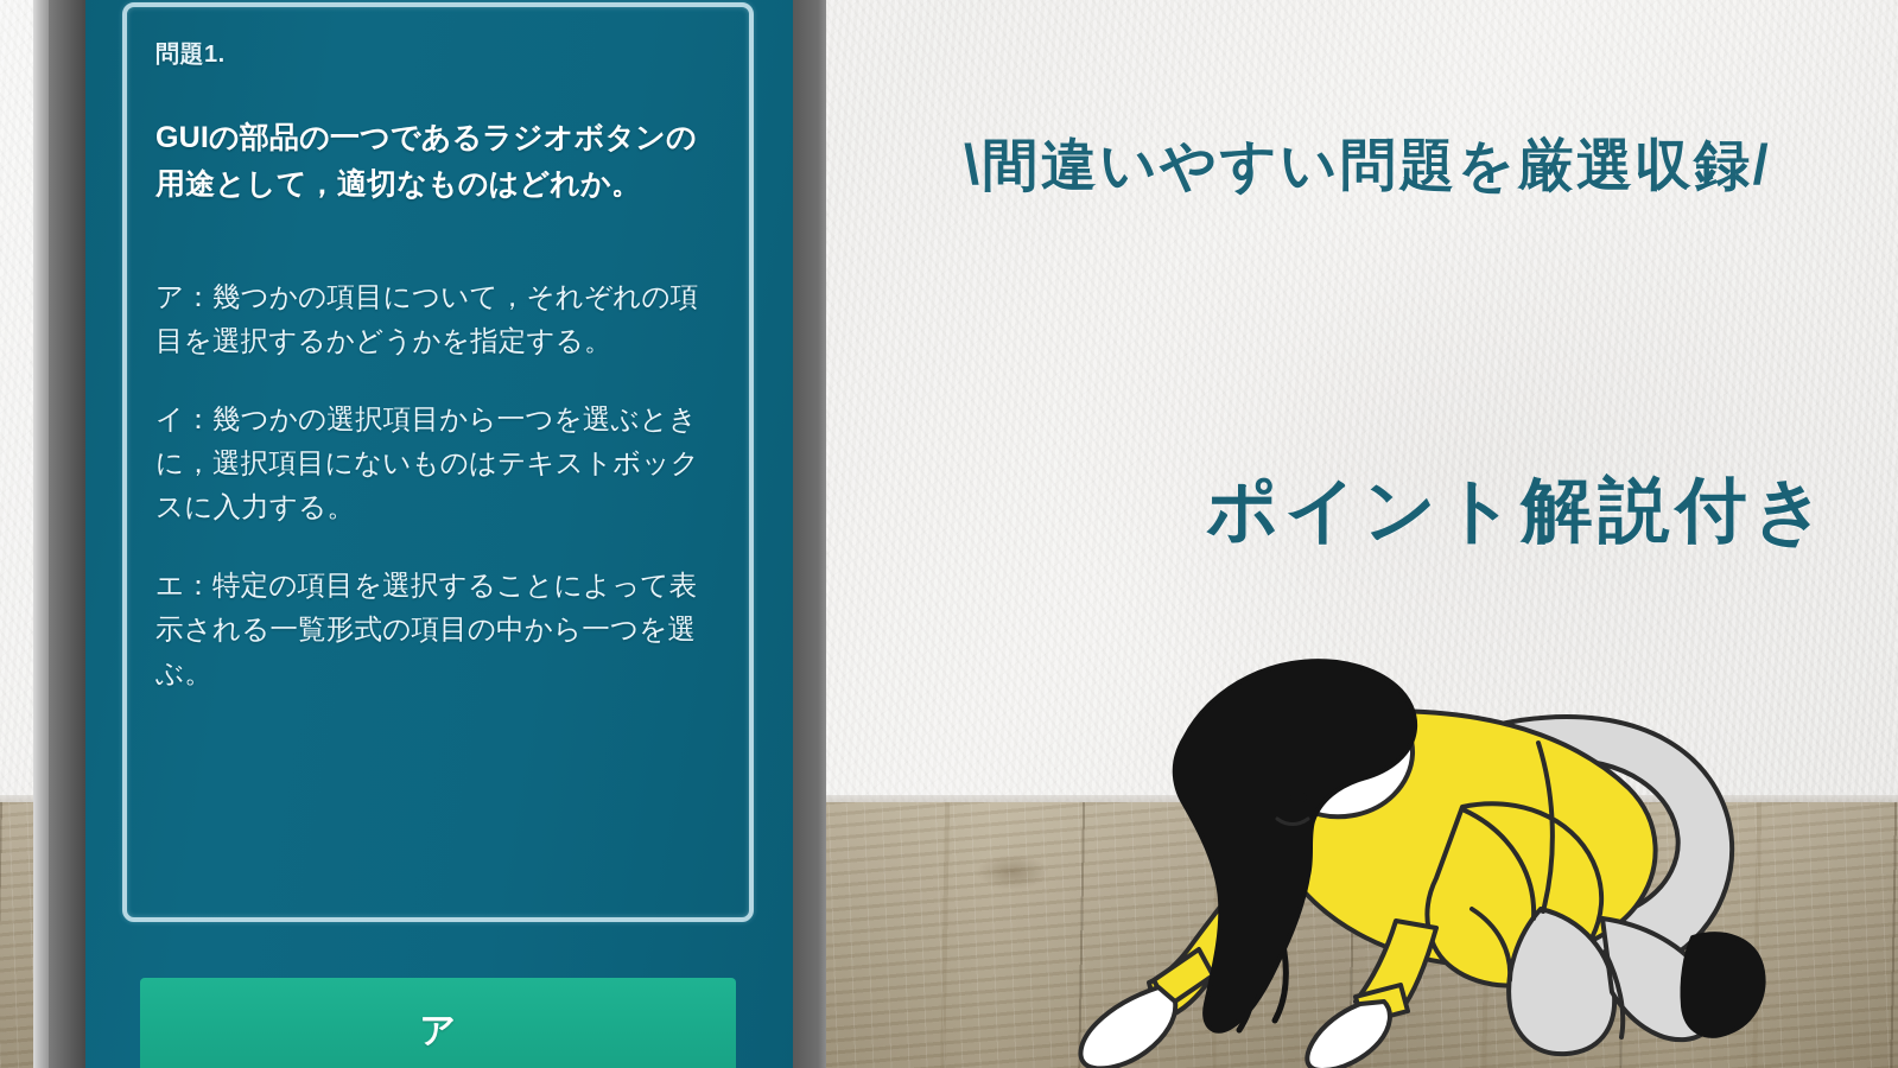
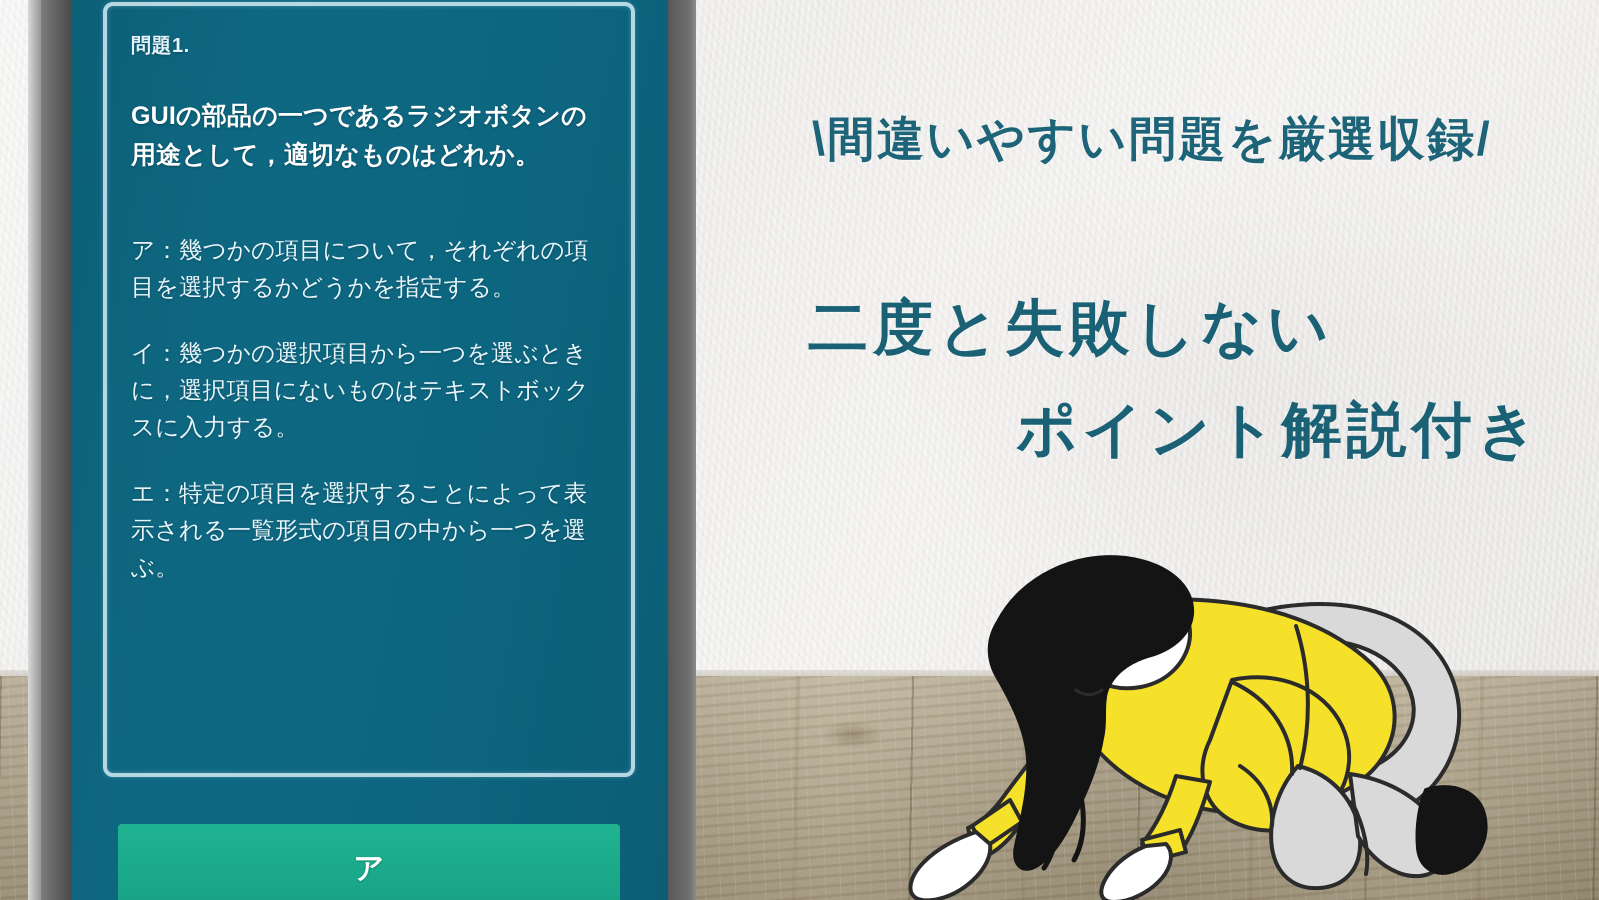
  \間違いやすい問題を厳選収録/
+ 二度と失敗しない
  ポイント解説付き
  問題1.
  GUIの部品の一つであるラジオボタンの用途として，適切なものはどれか。
  ア：幾つかの項目について，それぞれの項目を選択するかどうかを指定する。
  イ：幾つかの選択項目から一つを選ぶときに，選択項目にないものはテキストボックスに入力する。
  エ：特定の項目を選択することによって表示される一覧形式の項目の中から一つを選ぶ。
  ア
